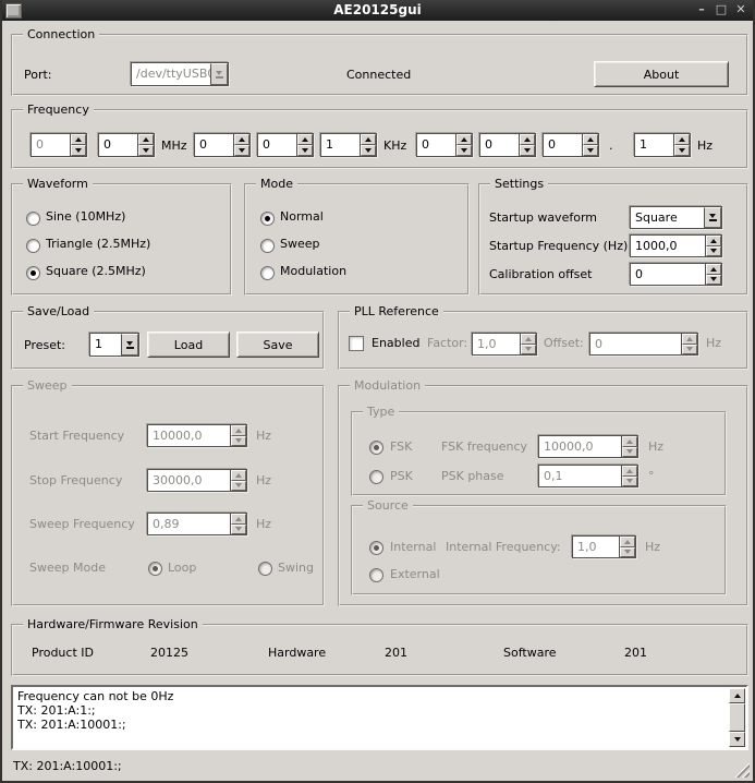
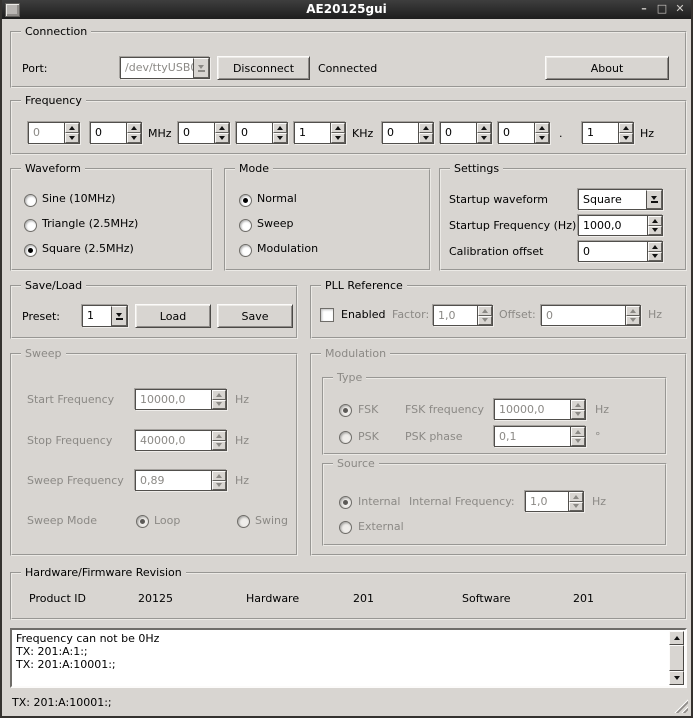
  AE20125gui
  –
  □
  ✕
  Connection
  Port:
  /dev/ttyUSB
+ Disconnect
  Connected
  About
  Frequency
  0
  0
  MHz
  0
  0
  1
  KHz
  0
  0
  0
  .
  1
  Hz
  Waveform
  Sine (10MHz)
  Triangle (2.5MHz)
  Square (2.5MHz)
  Mode
  Normal
  Sweep
  Modulation
  Settings
  Startup waveform
  Square
  Startup Frequency (Hz)
  1000,0
  Calibration offset
  0
  Save/Load
  Preset:
  1
  Load
  Save
  PLL Reference
  Enabled
  Factor:
  1,0
  Offset:
  0
  Hz
  Sweep
  Start Frequency
  10000,0
  Hz
  Stop Frequency
- 30000,0
+ 40000,0
  Hz
  Sweep Frequency
  0,89
  Hz
  Sweep Mode
  Loop
  Swing
  Modulation
  Type
  FSK
  FSK frequency
  10000,0
  Hz
  PSK
  PSK phase
  0,1
  °
  Source
  Internal
  Internal Frequency:
  1,0
  Hz
  External
  Hardware/Firmware Revision
  Product ID
  20125
  Hardware
  201
  Software
  201
  Frequency can not be 0Hz
  TX: 201:A:1:;
  TX: 201:A:10001:;
  TX: 201:A:10001:;
